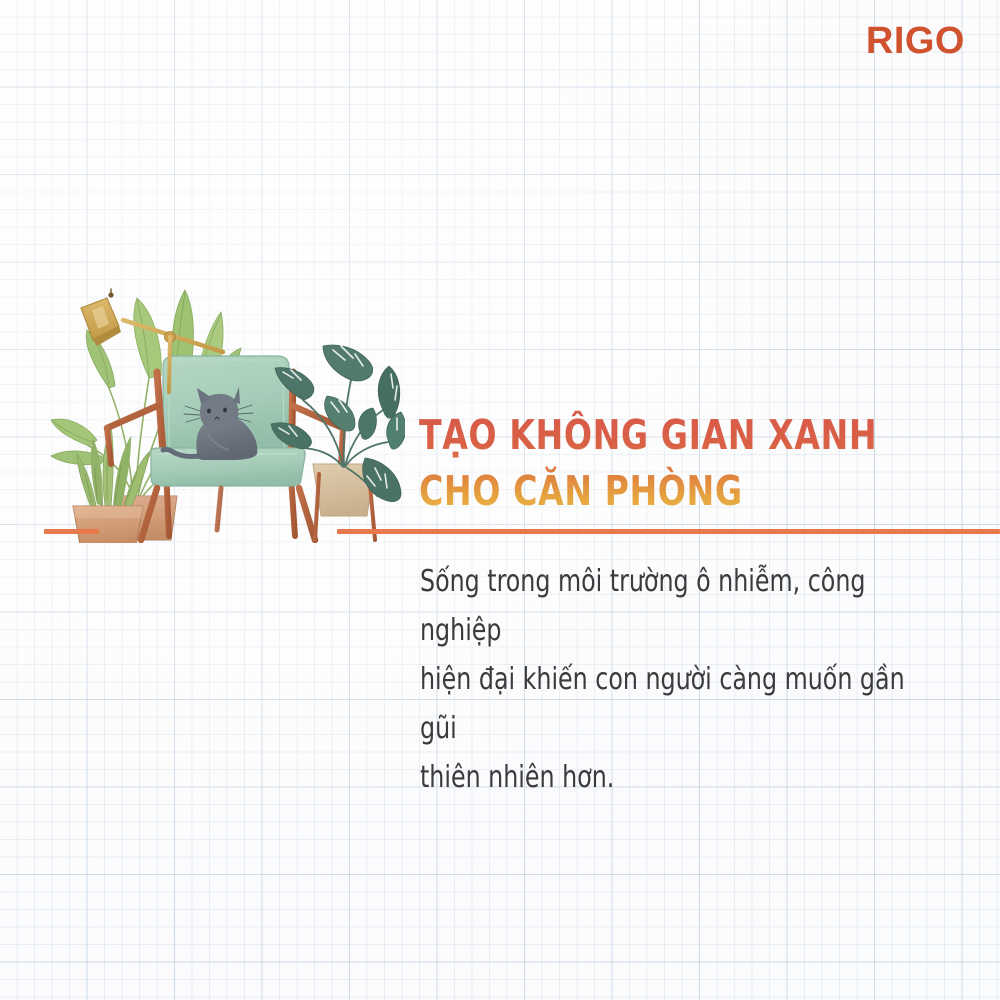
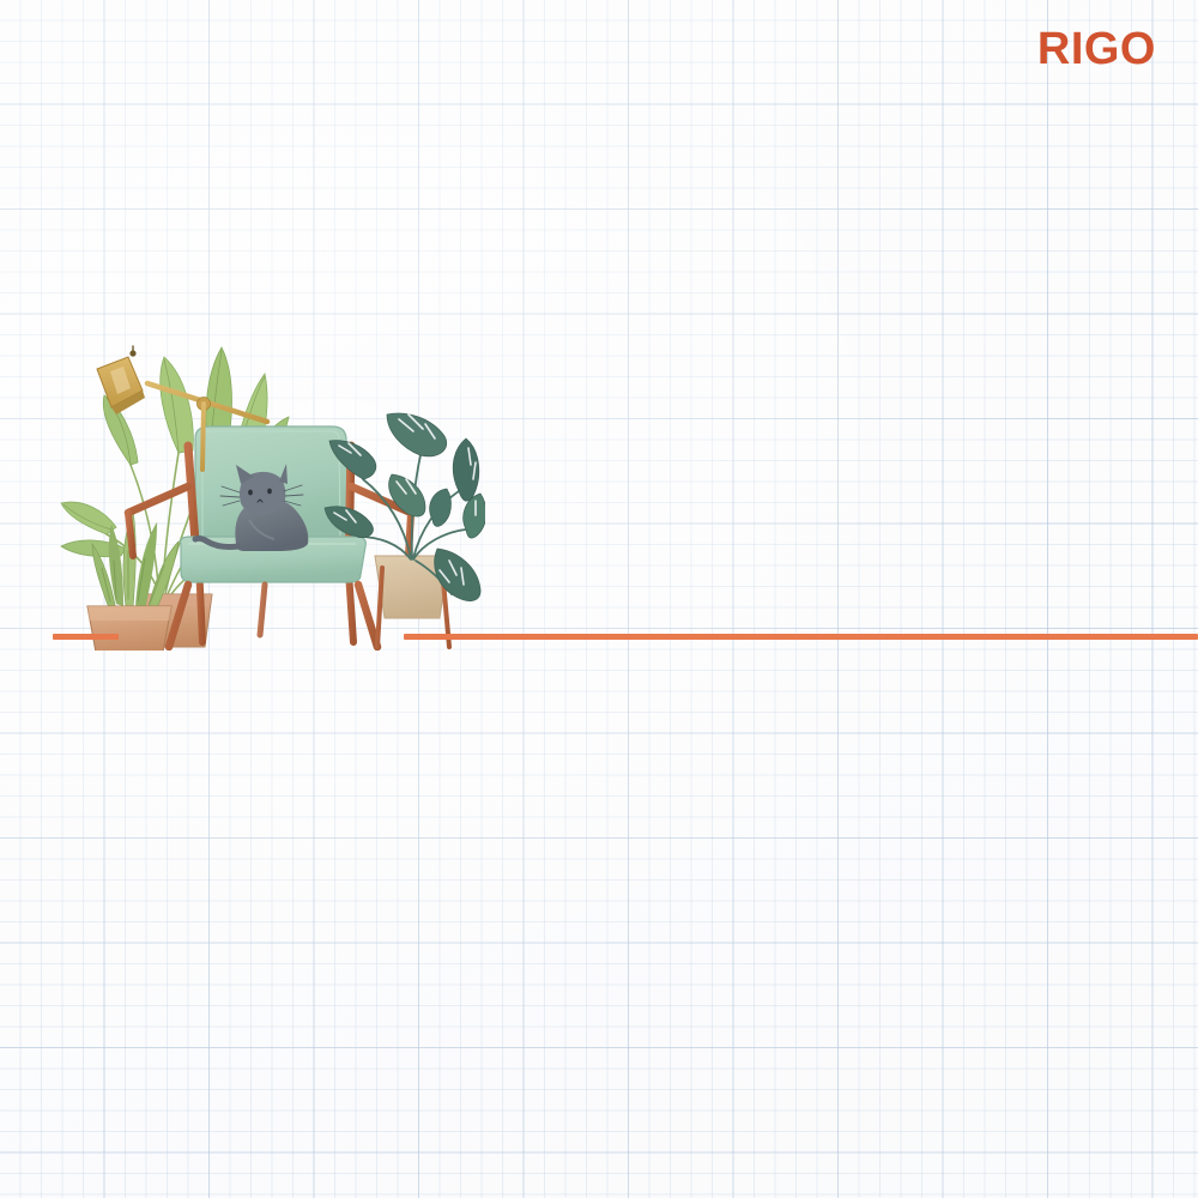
  RIGO
- TẠO KHÔNG GIAN XANH
- CHO CĂN PHÒNG
- Sống trong môi trường ô nhiễm, công nghiệp
- hiện đại khiến con người càng muốn gần gũi
- thiên nhiên hơn.
